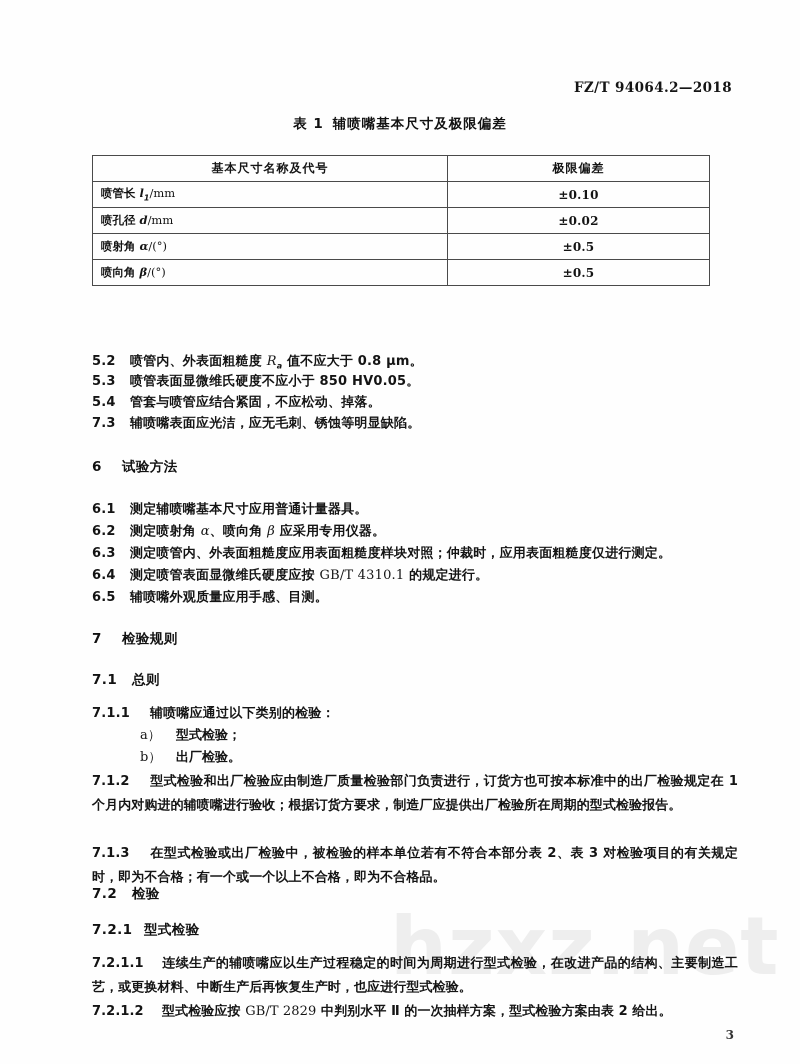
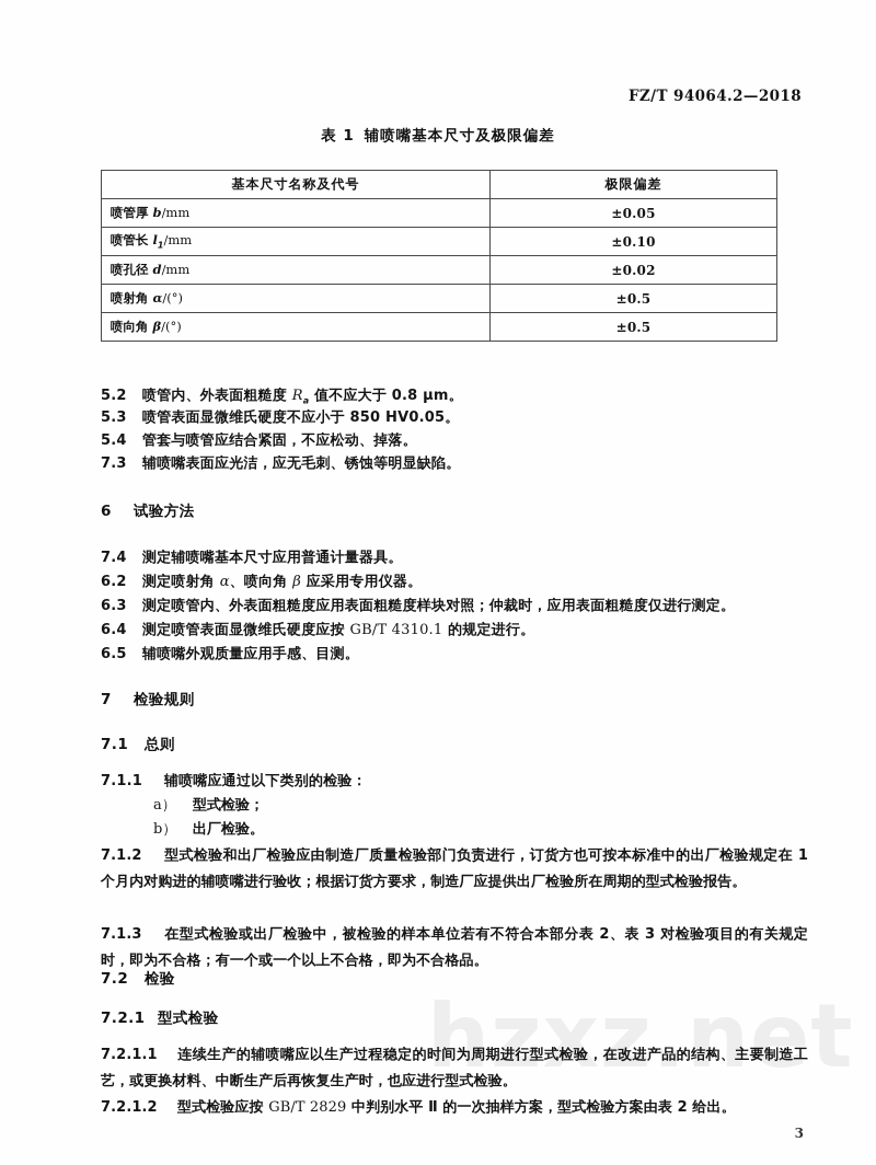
  hzxz.net
  FZ/T 94064.2—2018
  表 1 辅喷嘴基本尺寸及极限偏差
  基本尺寸名称及代号	极限偏差
+ 喷管厚 b/mm	±0.05
  喷管长 l1/mm	±0.10
  喷孔径 d/mm	±0.02
  喷射角 α/(°)	±0.5
  喷向角 β/(°)	±0.5
  5.2 喷管内、外表面粗糙度 Ra 值不应大于 0.8 μm。
  5.3 喷管表面显微维氏硬度不应小于 850 HV0.05。
  5.4 管套与喷管应结合紧固，不应松动、掉落。
  7.3 辅喷嘴表面应光洁，应无毛刺、锈蚀等明显缺陷。
  6 试验方法
- 6.1 测定辅喷嘴基本尺寸应用普通计量器具。
+ 7.4 测定辅喷嘴基本尺寸应用普通计量器具。
  6.2 测定喷射角 α、喷向角 β 应采用专用仪器。
  6.3 测定喷管内、外表面粗糙度应用表面粗糙度样块对照；仲裁时，应用表面粗糙度仅进行测定。
  6.4 测定喷管表面显微维氏硬度应按 GB/T 4310.1 的规定进行。
  6.5 辅喷嘴外观质量应用手感、目测。
  7 检验规则
  7.1 总则
  7.1.1 辅喷嘴应通过以下类别的检验：
  a） 型式检验；
  b） 出厂检验。
  7.1.2 型式检验和出厂检验应由制造厂质量检验部门负责进行，订货方也可按本标准中的出厂检验规定在 1 个月内对购进的辅喷嘴进行验收；根据订货方要求，制造厂应提供出厂检验所在周期的型式检验报告。
  7.1.3 在型式检验或出厂检验中，被检验的样本单位若有不符合本部分表 2、表 3 对检验项目的有关规定时，即为不合格；有一个或一个以上不合格，即为不合格品。
  7.2 检验
  7.2.1 型式检验
  7.2.1.1 连续生产的辅喷嘴应以生产过程稳定的时间为周期进行型式检验，在改进产品的结构、主要制造工艺，或更换材料、中断生产后再恢复生产时，也应进行型式检验。
  7.2.1.2 型式检验应按 GB/T 2829 中判别水平 Ⅱ 的一次抽样方案，型式检验方案由表 2 给出。
  3
